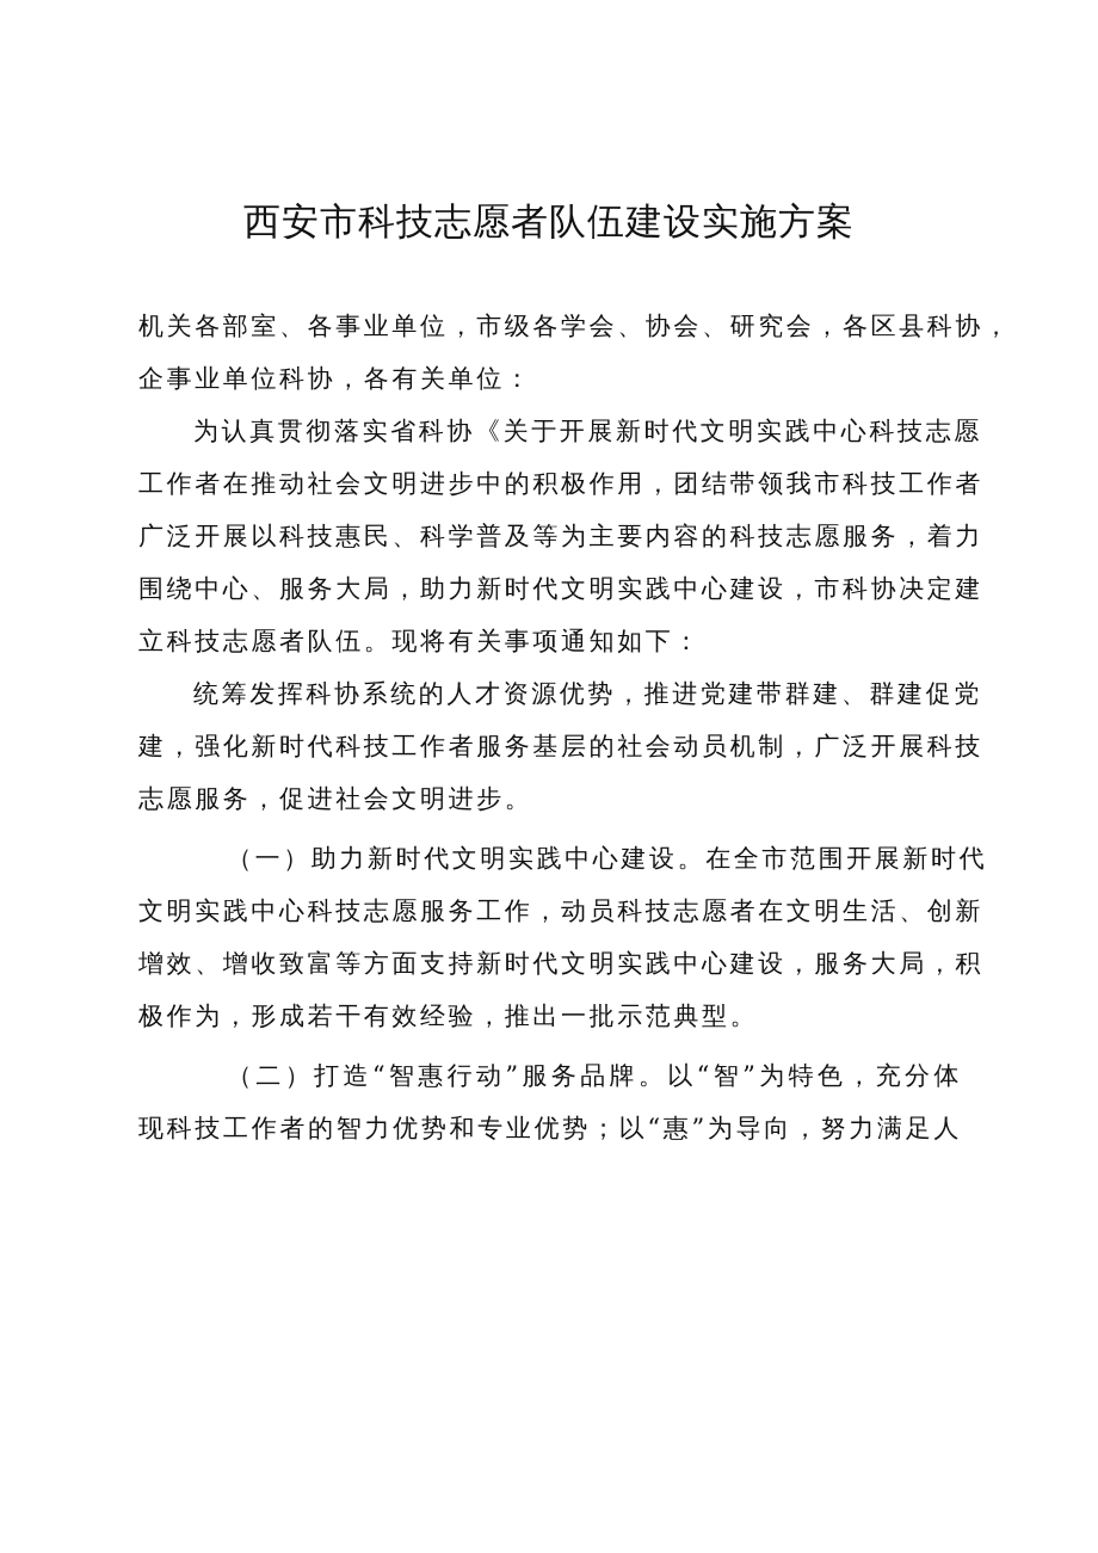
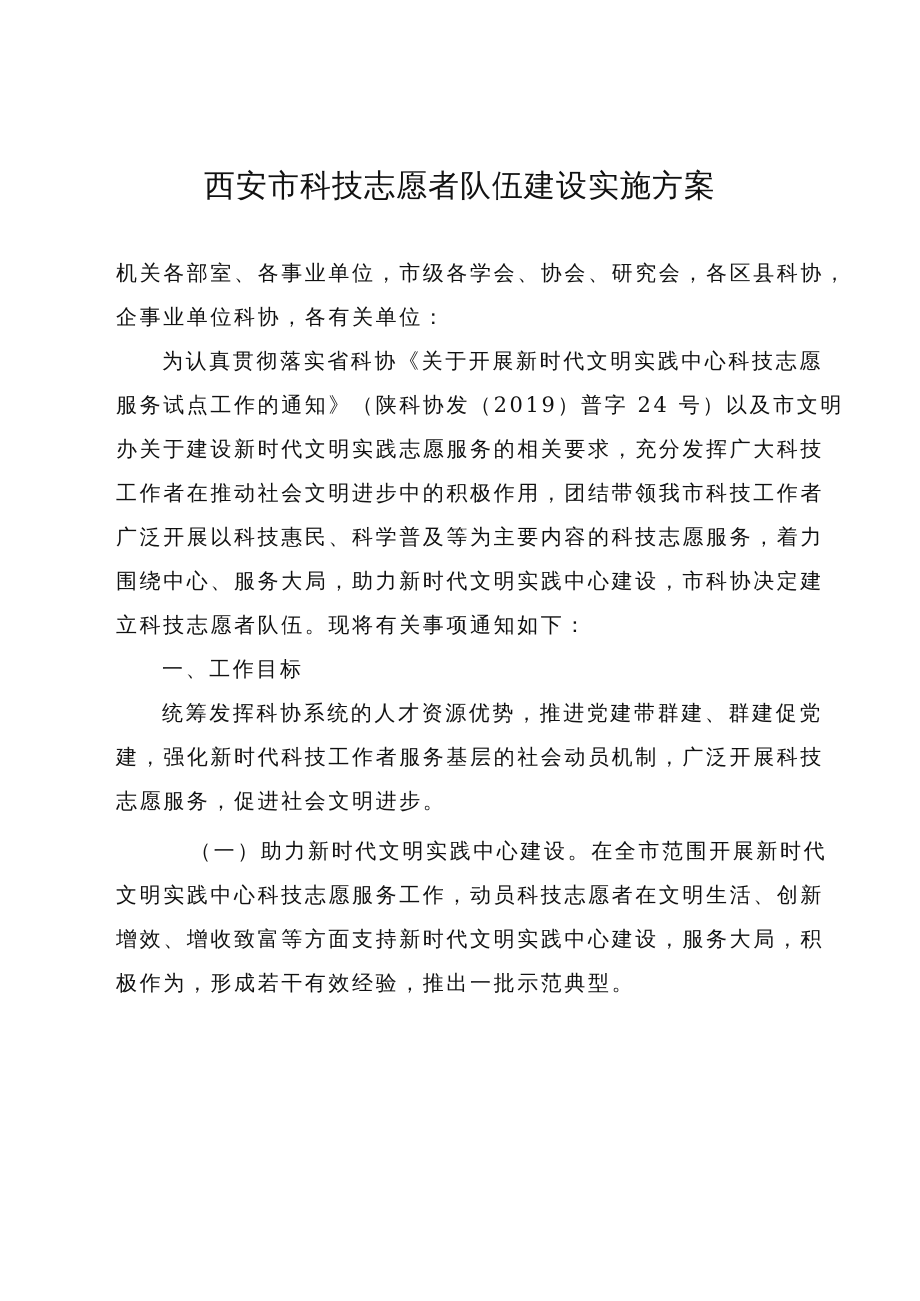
  西安市科技志愿者队伍建设实施方案
  机关各部室、各事业单位，市级各学会、协会、研究会，各区县科协，
  企事业单位科协，各有关单位：
  为认真贯彻落实省科协《关于开展新时代文明实践中心科技志愿
+ 服务试点工作的通知》（陕科协发（2019）普字 24 号）以及市文明
+ 办关于建设新时代文明实践志愿服务的相关要求，充分发挥广大科技
  工作者在推动社会文明进步中的积极作用，团结带领我市科技工作者
  广泛开展以科技惠民、科学普及等为主要内容的科技志愿服务，着力
  围绕中心、服务大局，助力新时代文明实践中心建设，市科协决定建
  立科技志愿者队伍。现将有关事项通知如下：
+ 一、工作目标
  统筹发挥科协系统的人才资源优势，推进党建带群建、群建促党
  建，强化新时代科技工作者服务基层的社会动员机制，广泛开展科技
  志愿服务，促进社会文明进步。
  （一）助力新时代文明实践中心建设。在全市范围开展新时代
  文明实践中心科技志愿服务工作，动员科技志愿者在文明生活、创新
  增效、增收致富等方面支持新时代文明实践中心建设，服务大局，积
  极作为，形成若干有效经验，推出一批示范典型。
- （二）打造“智惠行动”服务品牌。以“智”为特色，充分体
- 现科技工作者的智力优势和专业优势；以“惠”为导向，努力满足人
